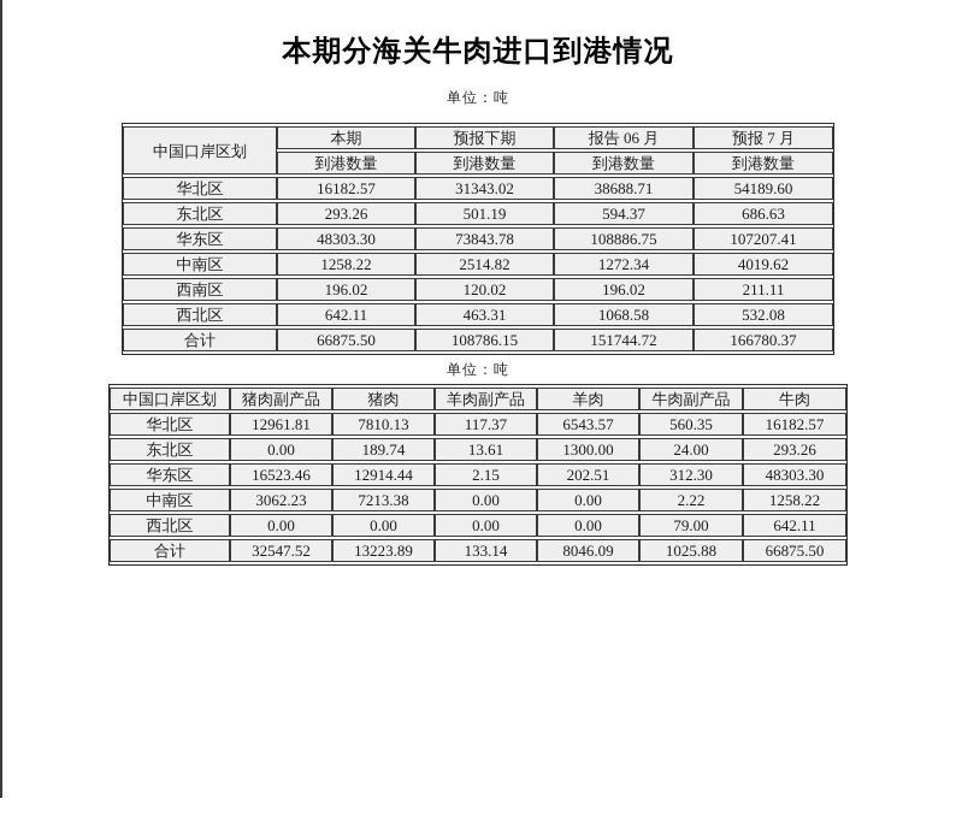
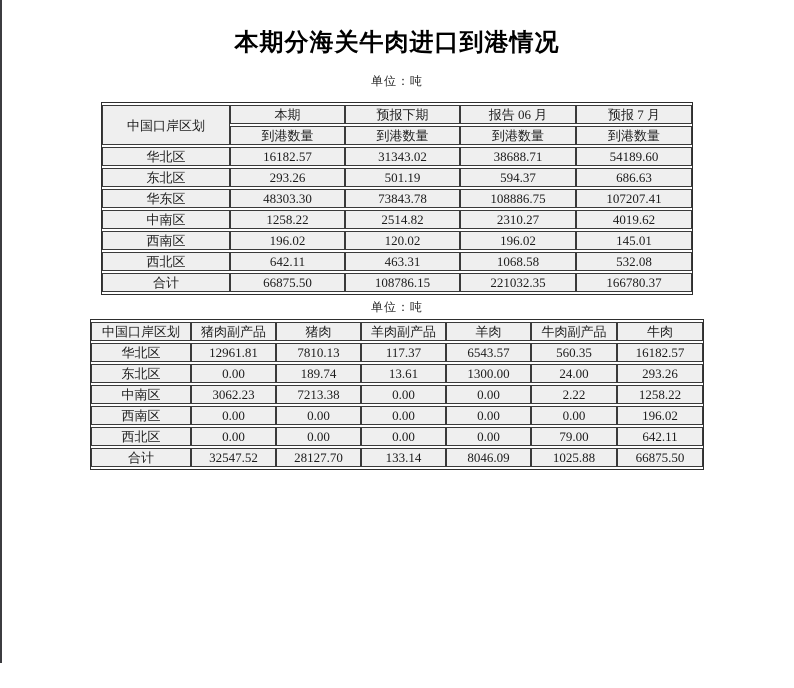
  本期分海关牛肉进口到港情况
  单位：吨
  中国口岸区划	本期	预报下期	报告 06 月	预报 7 月
  到港数量	到港数量	到港数量	到港数量
  华北区	16182.57	31343.02	38688.71	54189.60
  东北区	293.26	501.19	594.37	686.63
  华东区	48303.30	73843.78	108886.75	107207.41
- 中南区	1258.22	2514.82	1272.34	4019.62
+ 中南区	1258.22	2514.82	2310.27	4019.62
- 西南区	196.02	120.02	196.02	211.11
+ 西南区	196.02	120.02	196.02	145.01
  西北区	642.11	463.31	1068.58	532.08
- 合计	66875.50	108786.15	151744.72	166780.37
+ 合计	66875.50	108786.15	221032.35	166780.37
  单位：吨
  中国口岸区划	猪肉副产品	猪肉	羊肉副产品	羊肉	牛肉副产品	牛肉
  华北区	12961.81	7810.13	117.37	6543.57	560.35	16182.57
  东北区	0.00	189.74	13.61	1300.00	24.00	293.26
- 华东区	16523.46	12914.44	2.15	202.51	312.30	48303.30
  中南区	3062.23	7213.38	0.00	0.00	2.22	1258.22
+ 西南区	0.00	0.00	0.00	0.00	0.00	196.02
  西北区	0.00	0.00	0.00	0.00	79.00	642.11
- 合计	32547.52	13223.89	133.14	8046.09	1025.88	66875.50
+ 合计	32547.52	28127.70	133.14	8046.09	1025.88	66875.50
